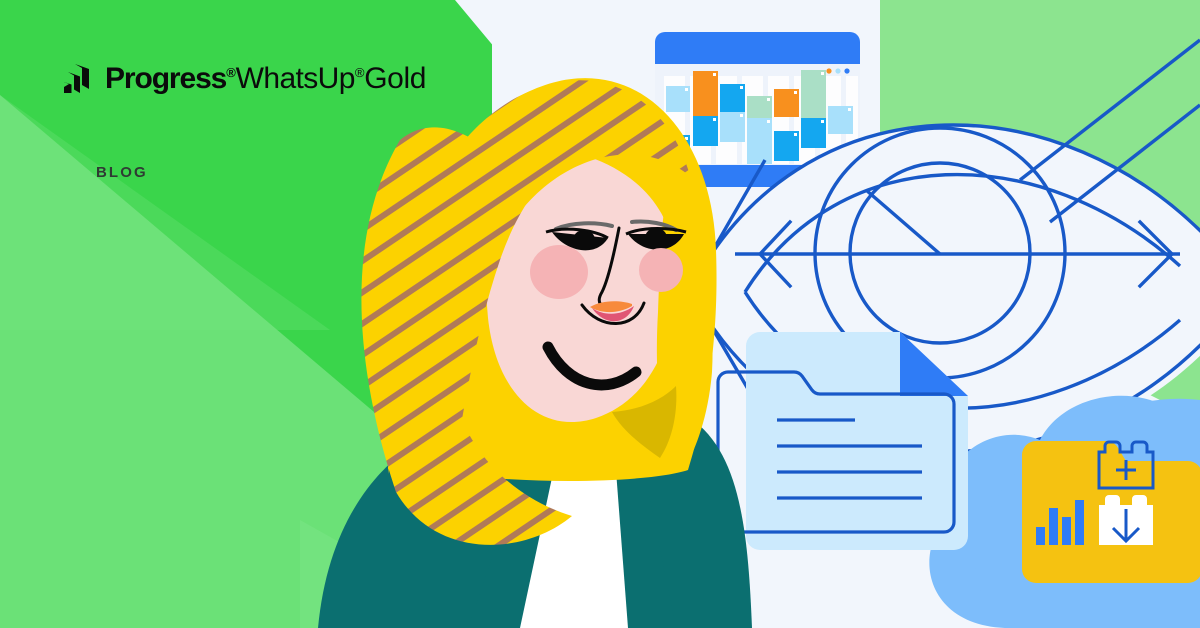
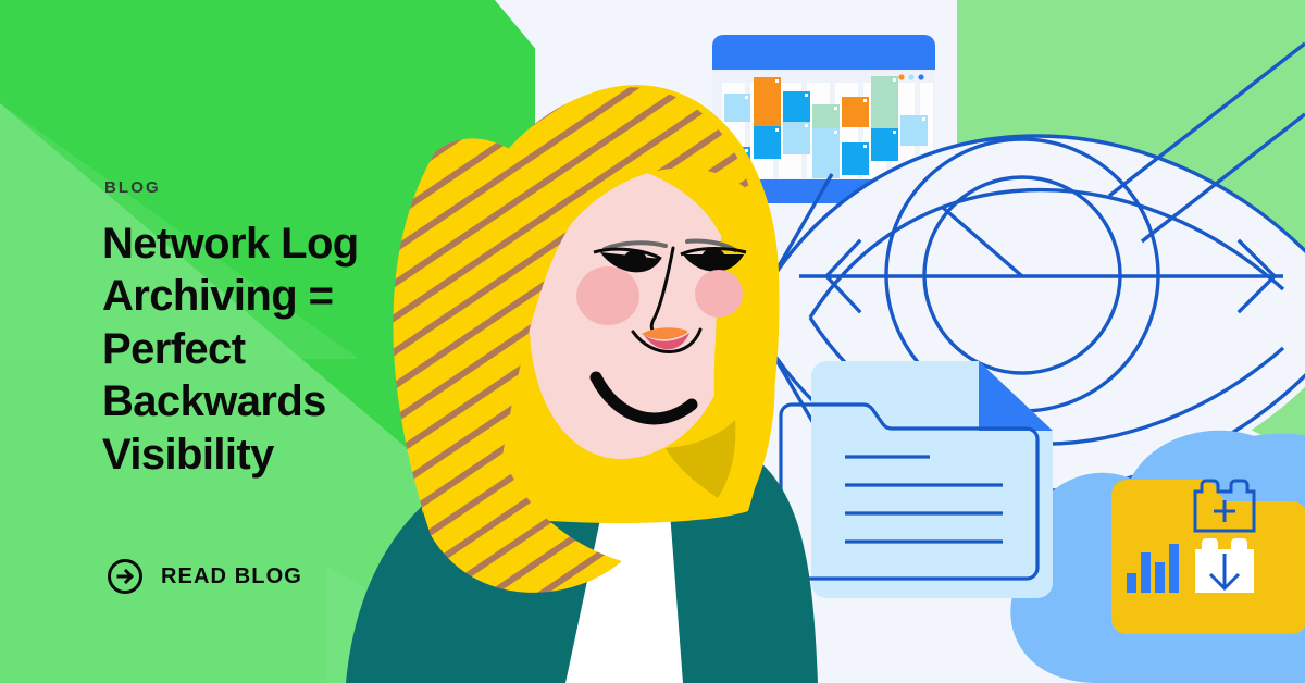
- Progress®WhatsUp®Gold
  BLOG
+ Network Log Archiving = Perfect Backwards Visibility
+ READ BLOG
